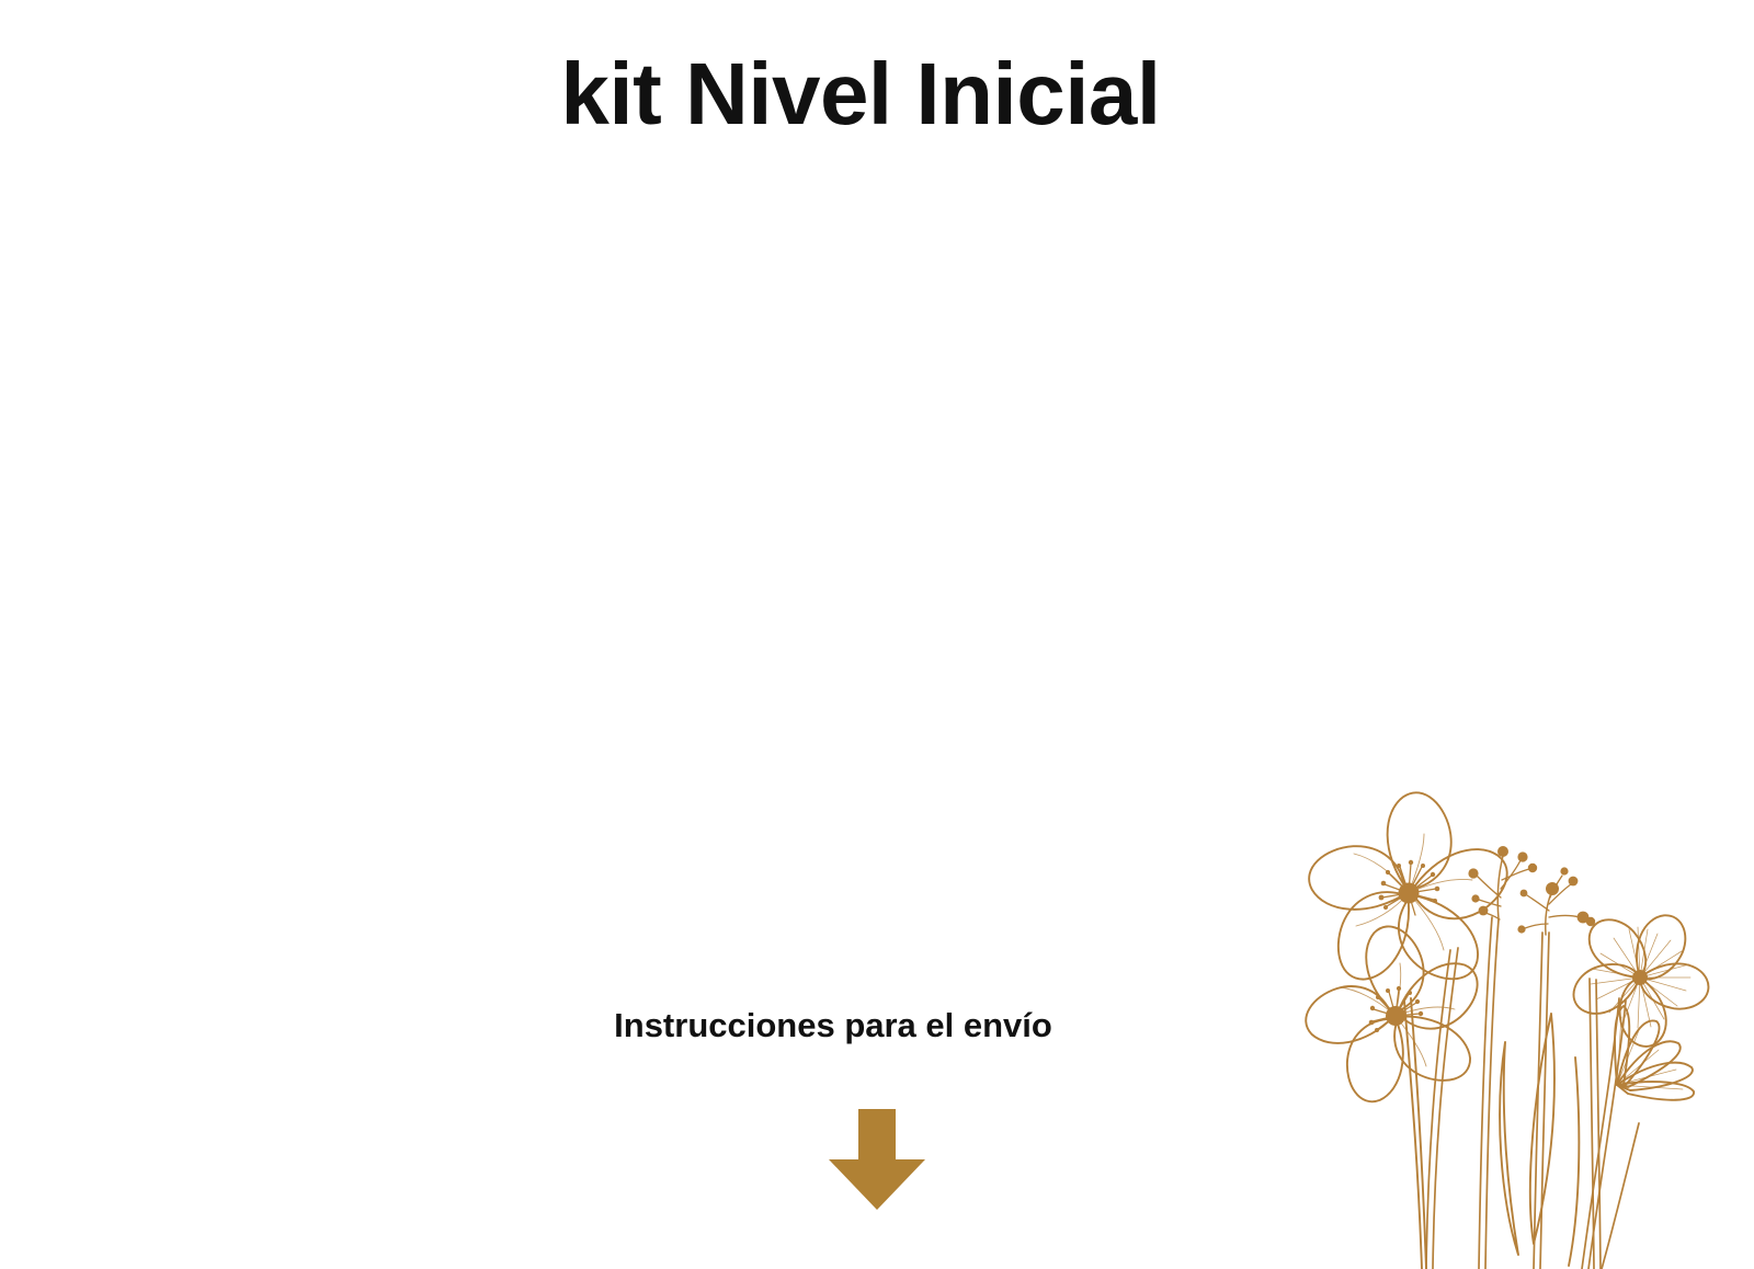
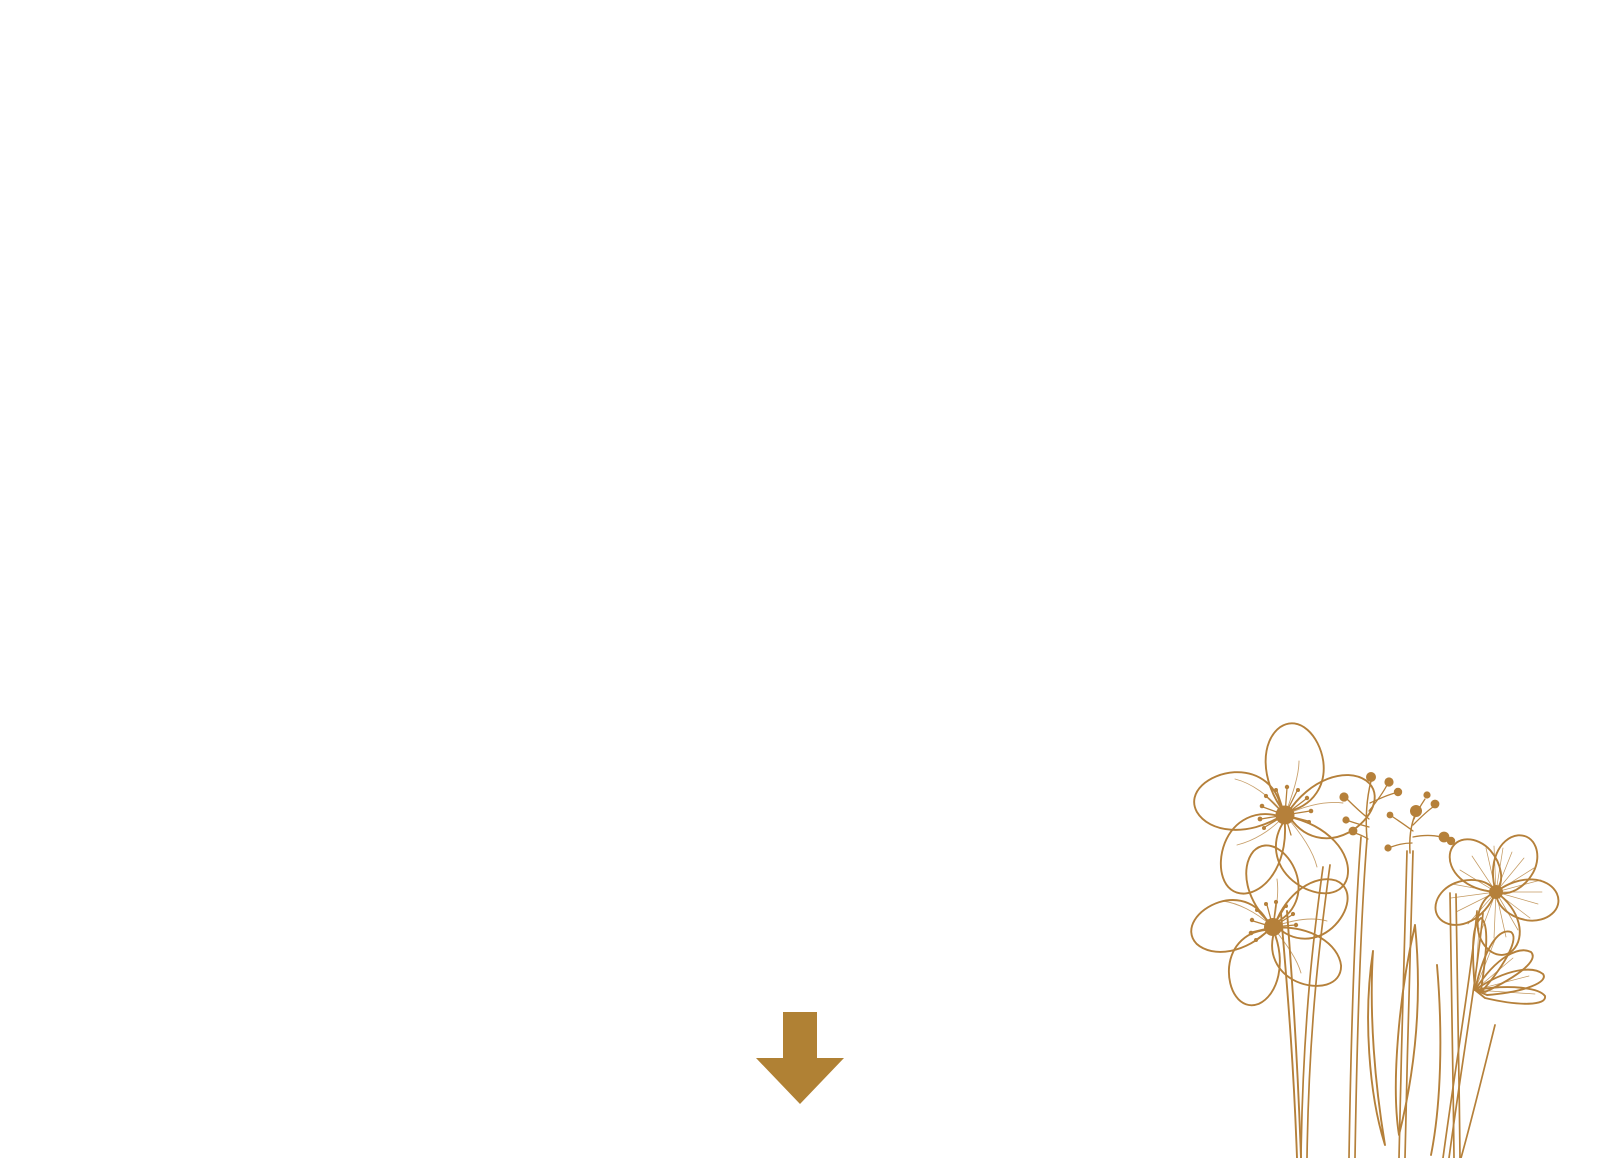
- kit Nivel Inicial
- Instrucciones para el envío
